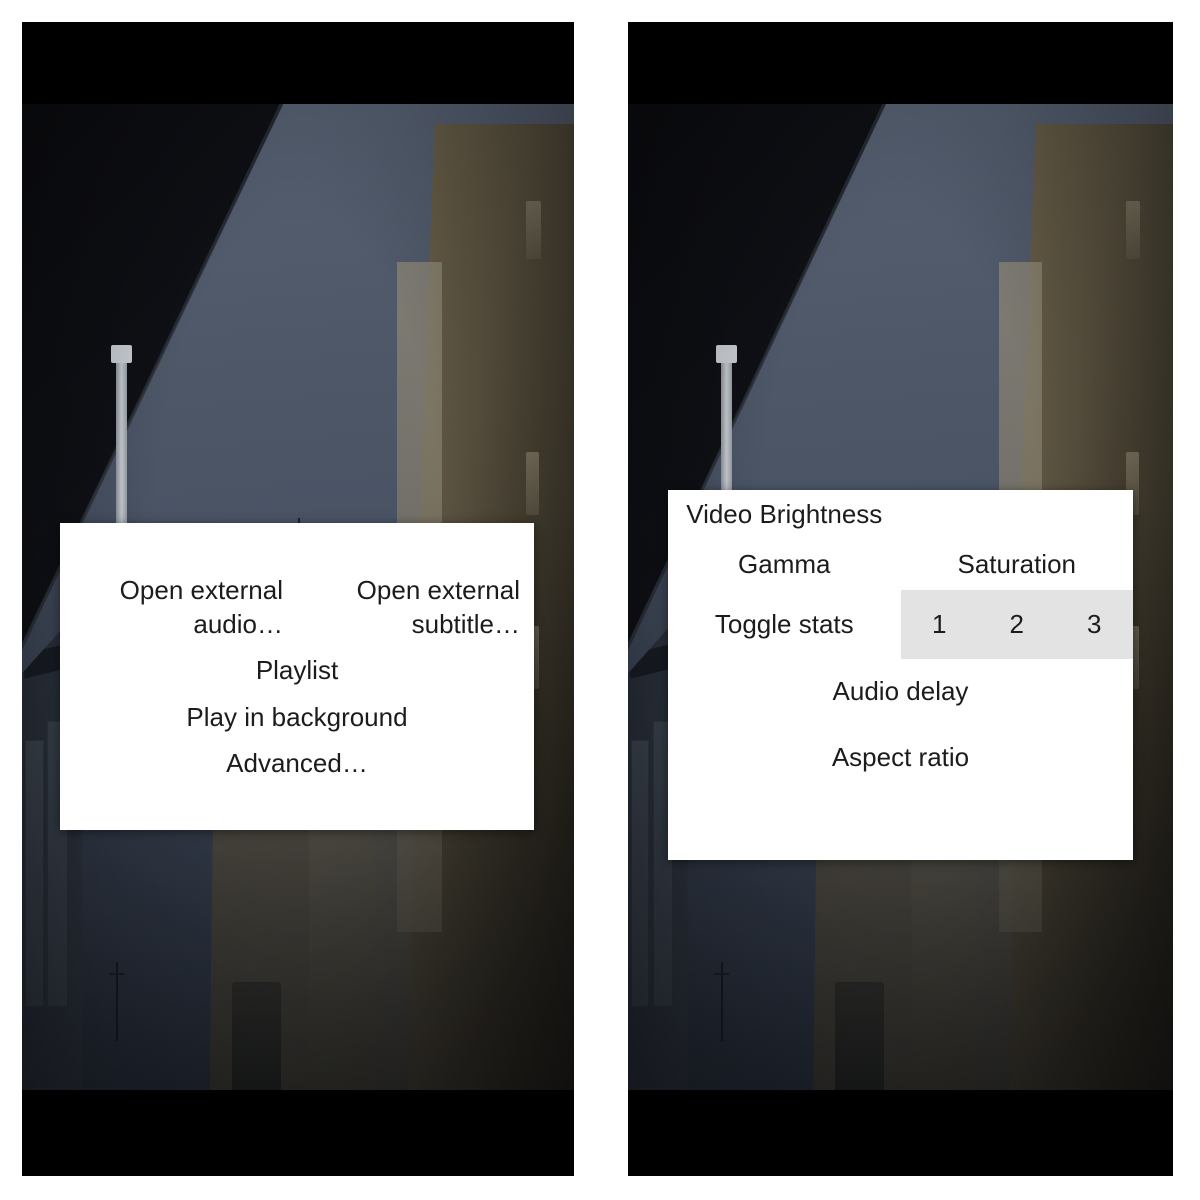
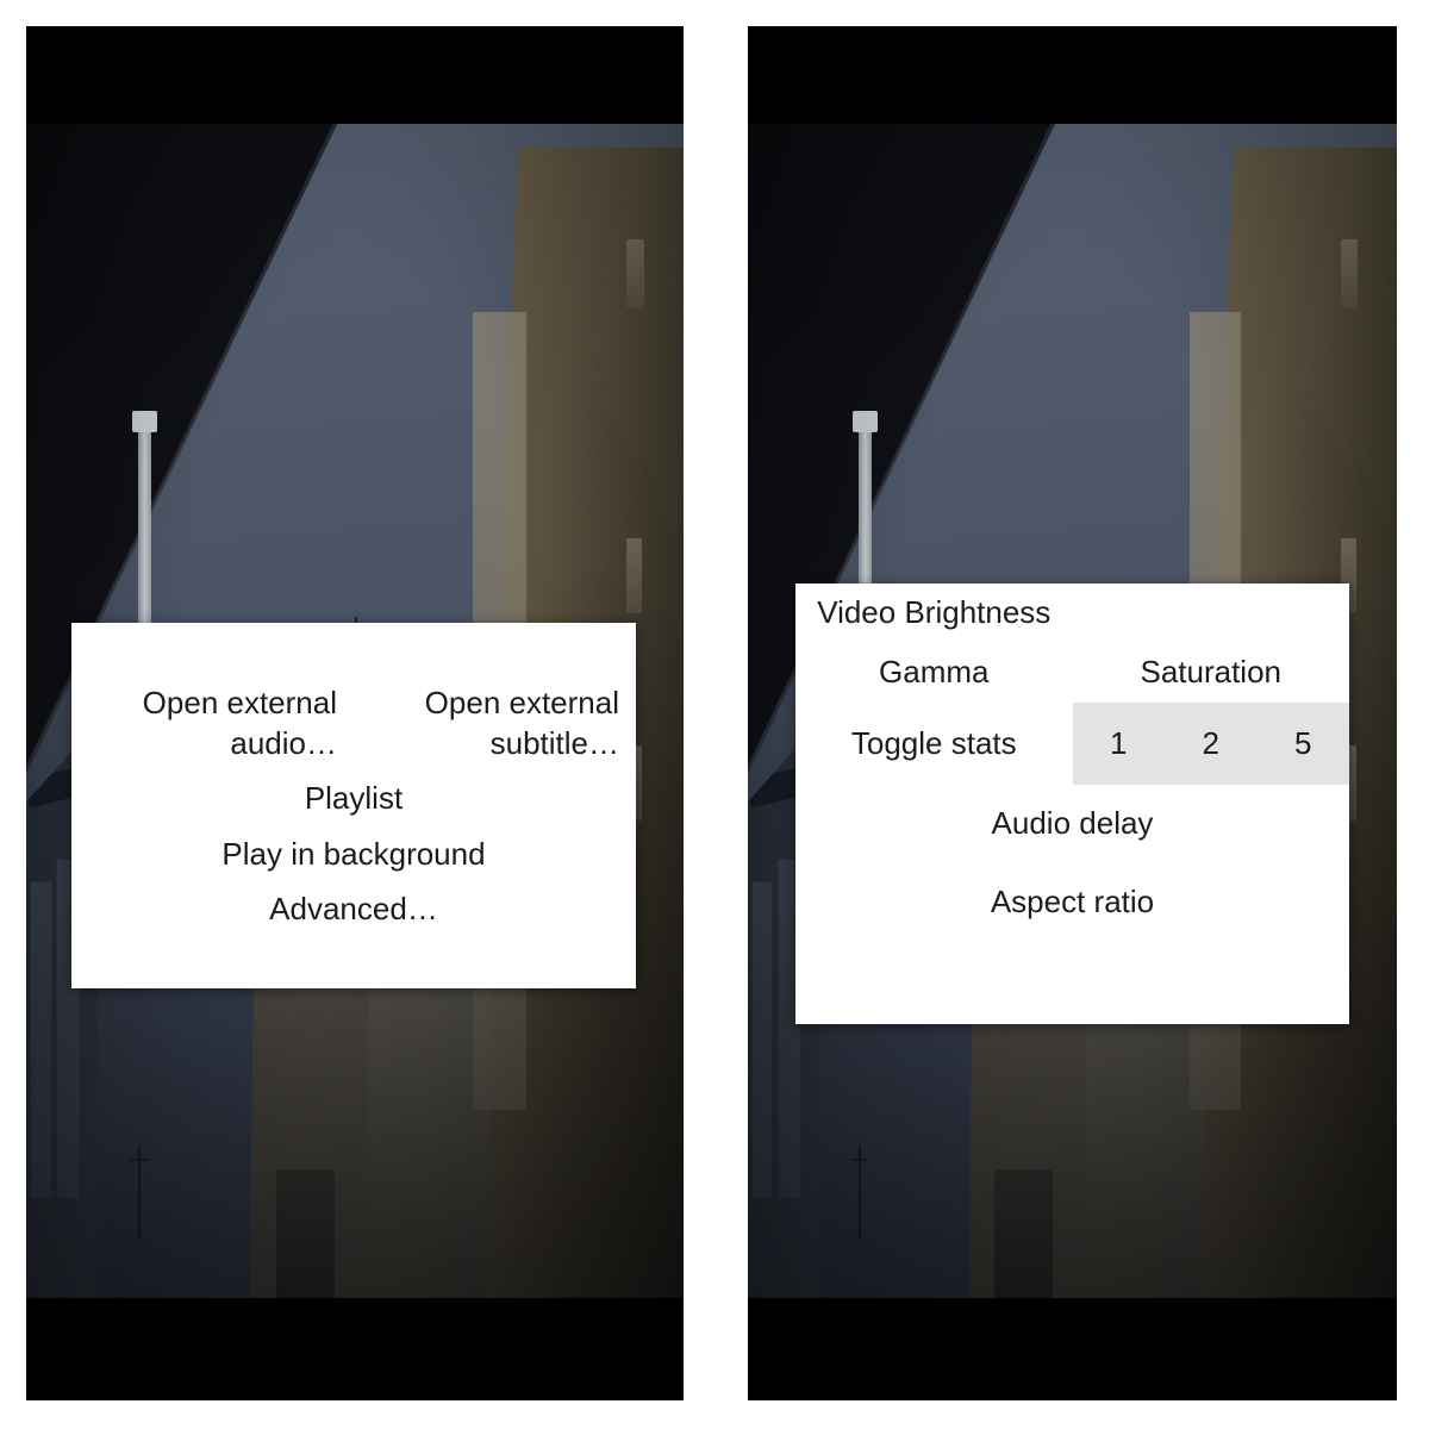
  Open external audio…
  Open external subtitle…
  Playlist
  Play in background
  Advanced…
  Video Brightness
  Gamma
  Saturation
  Toggle stats
  1
  2
- 3
+ 5
  Audio delay
  Aspect ratio
